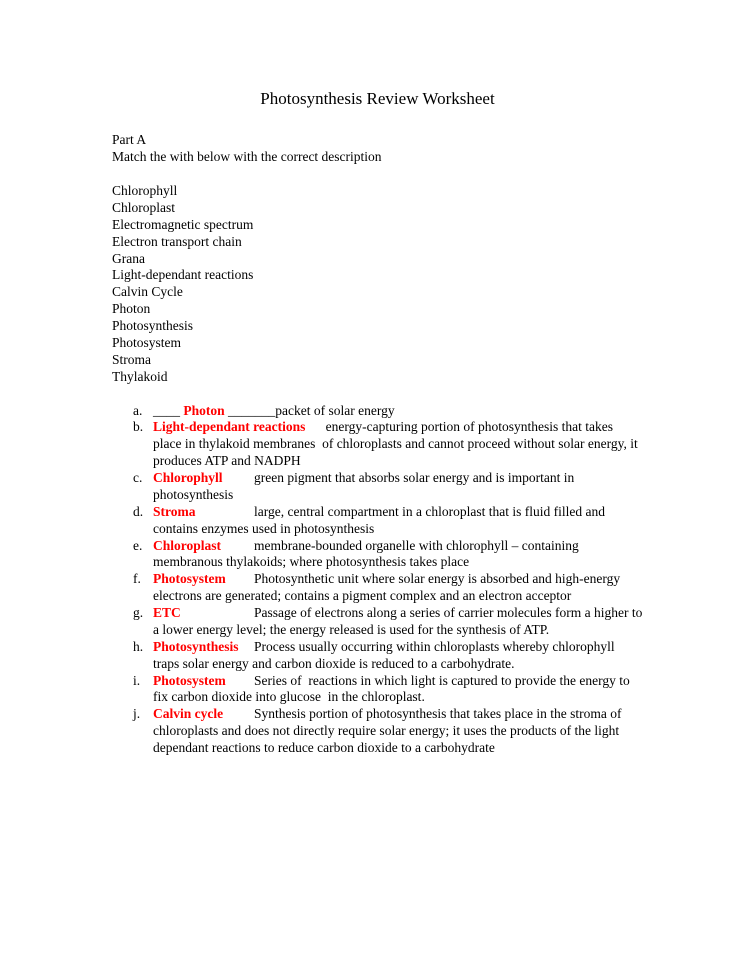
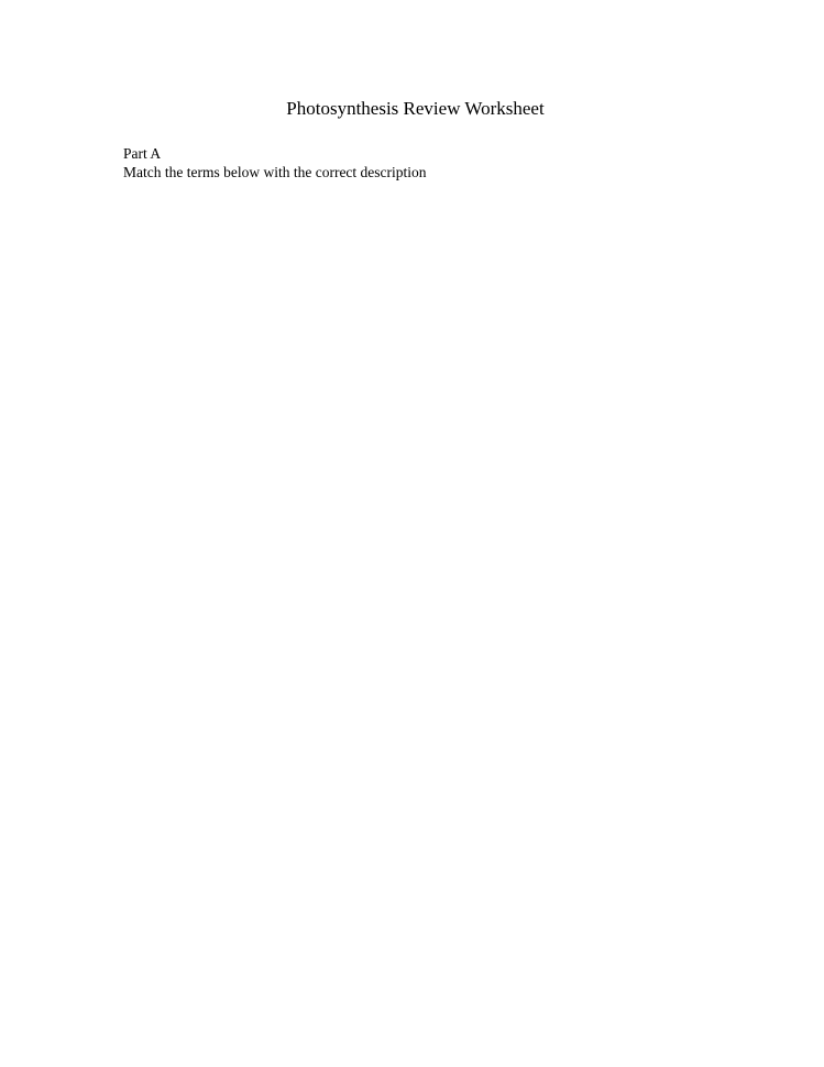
  Photosynthesis Review Worksheet
  Part A
- Match the with below with the correct description
+ Match the terms below with the correct description
- Chlorophyll
- Chloroplast
- Electromagnetic spectrum
- Electron transport chain
- Grana
- Light-dependant reactions
- Calvin Cycle
- Photon
- Photosynthesis
- Photosystem
- Stroma
- Thylakoid
- a.
- ____ Photon _______packet of solar energy
- b.
- Light-dependant reactions energy-capturing portion of photosynthesis that takes place in thylakoid membranes of chloroplasts and cannot proceed without solar energy, it produces ATP and NADPH
- c.
- Chlorophyll green pigment that absorbs solar energy and is important in photosynthesis
- d.
- Stroma large, central compartment in a chloroplast that is fluid filled and contains enzymes used in photosynthesis
- e.
- Chloroplast membrane-bounded organelle with chlorophyll – containing membranous thylakoids; where photosynthesis takes place
- f.
- Photosystem Photosynthetic unit where solar energy is absorbed and high-energy electrons are generated; contains a pigment complex and an electron acceptor
- g.
- ETC Passage of electrons along a series of carrier molecules form a higher to a lower energy level; the energy released is used for the synthesis of ATP.
- h.
- Photosynthesis Process usually occurring within chloroplasts whereby chlorophyll traps solar energy and carbon dioxide is reduced to a carbohydrate.
- i.
- Photosystem Series of reactions in which light is captured to provide the energy to fix carbon dioxide into glucose in the chloroplast.
- j.
- Calvin cycle Synthesis portion of photosynthesis that takes place in the stroma of chloroplasts and does not directly require solar energy; it uses the products of the light dependant reactions to reduce carbon dioxide to a carbohydrate
